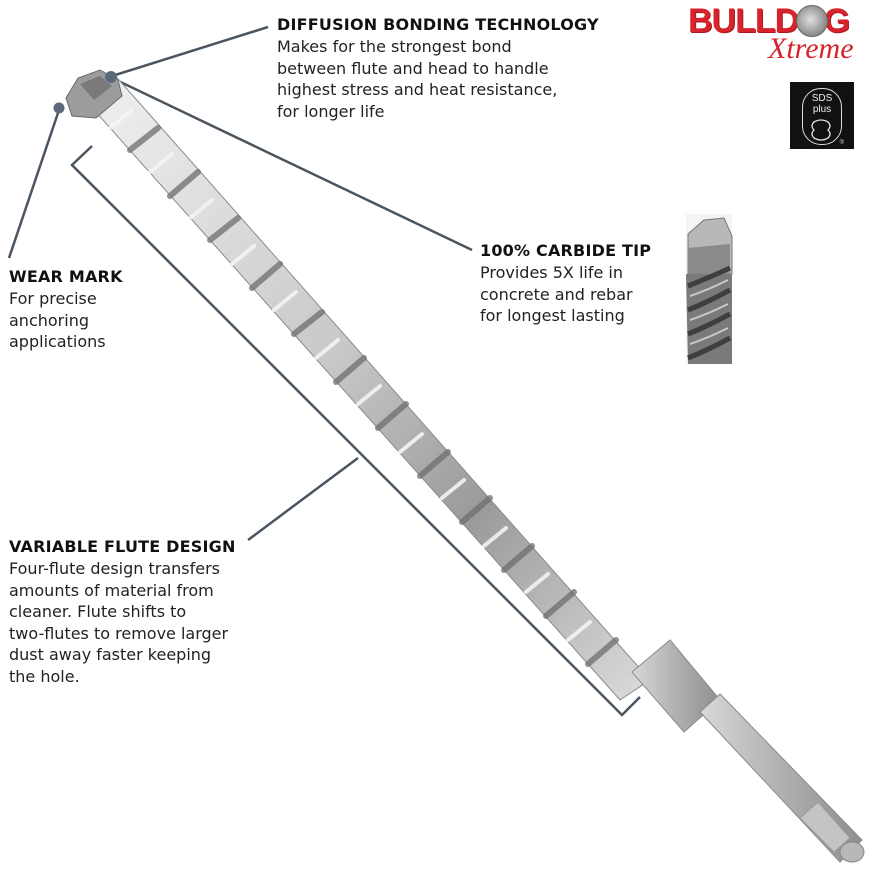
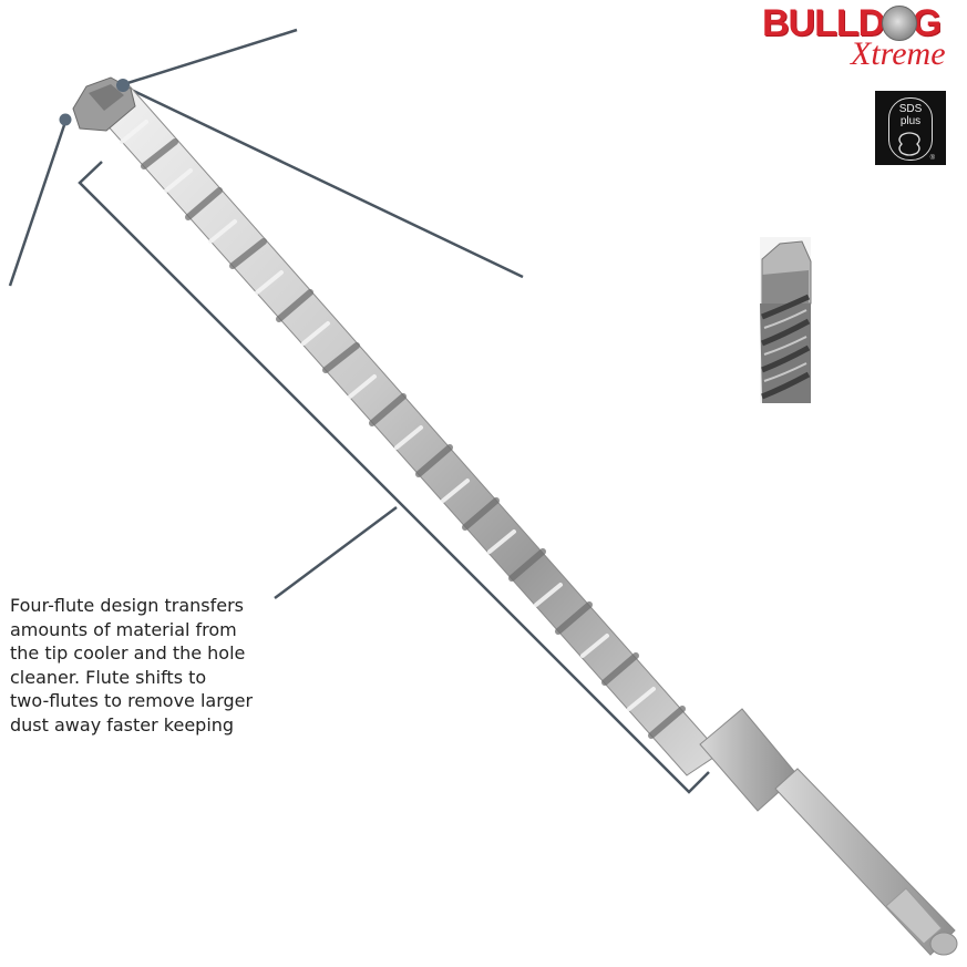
  BULLDG
  Xtreme
  SDS
  plus
- DIFFUSION BONDING TECHNOLOGY
- Makes for the strongest bond
- between flute and head to handle
- highest stress and heat resistance,
- for longer life
- 100% CARBIDE TIP
- Provides 5X life in
- concrete and rebar
- for longest lasting
- WEAR MARK
- For precise
- anchoring
- applications
- VARIABLE FLUTE DESIGN
  Four-flute design transfers
  amounts of material from
+ the tip cooler and the hole
  cleaner. Flute shifts to
  two-flutes to remove larger
  dust away faster keeping
- the hole.
